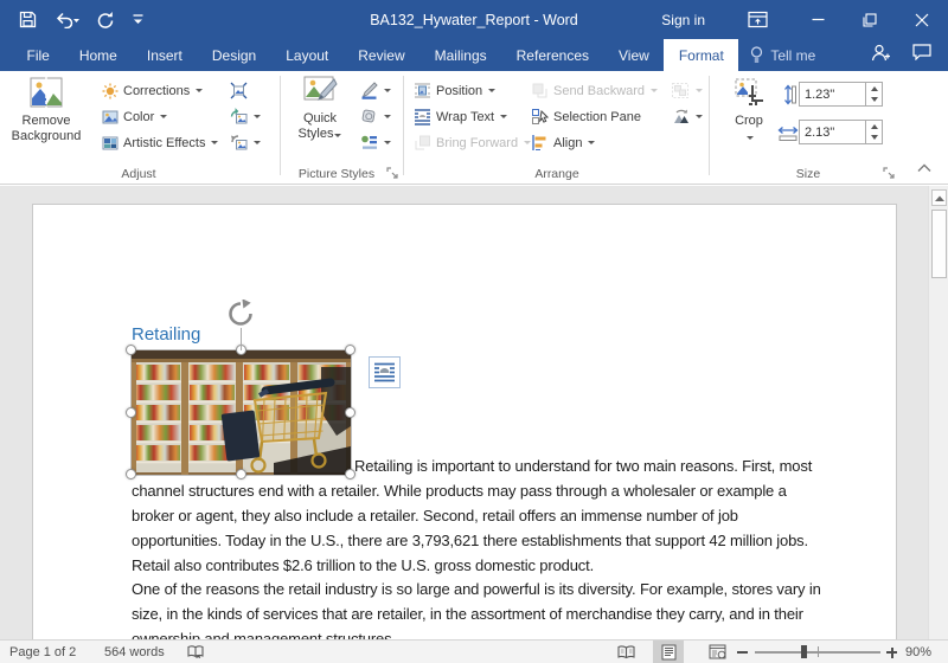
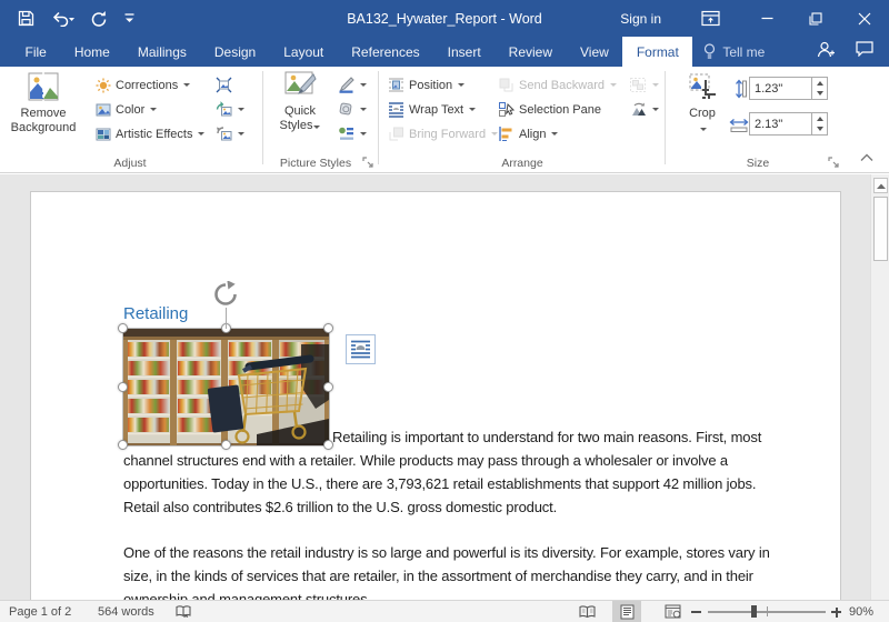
  BA132_Hywater_Report - Word
  Sign in
  File
  Home
- Insert
+ Mailings
  Design
  Layout
- Review
+ References
- Mailings
+ Insert
- References
+ Review
  View
  Format
  Tell me
  Remove
  Background
  Corrections
  Color
  Artistic Effects
  Adjust
  Quick
  Styles
  Picture Styles
  Position
  Wrap Text
  Bring Forward
  Send Backward
  Selection Pane
  Align
  Arrange
  Crop
  1.23"
  2.13"
  Size
  Retailing
  Retailing is important to understand for two main reasons. First, most
- channel structures end with a retailer. While products may pass through a wholesaler or example a
+ channel structures end with a retailer. While products may pass through a wholesaler or involve a
- broker or agent, they also include a retailer. Second, retail offers an immense number of job
- opportunities. Today in the U.S., there are 3,793,621 there establishments that support 42 million jobs.
+ opportunities. Today in the U.S., there are 3,793,621 retail establishments that support 42 million jobs.
  Retail also contributes $2.6 trillion to the U.S. gross domestic product.
  One of the reasons the retail industry is so large and powerful is its diversity. For example, stores vary in
  size, in the kinds of services that are retailer, in the assortment of merchandise they carry, and in their
  Page 1 of 2
  564 words
  90%
